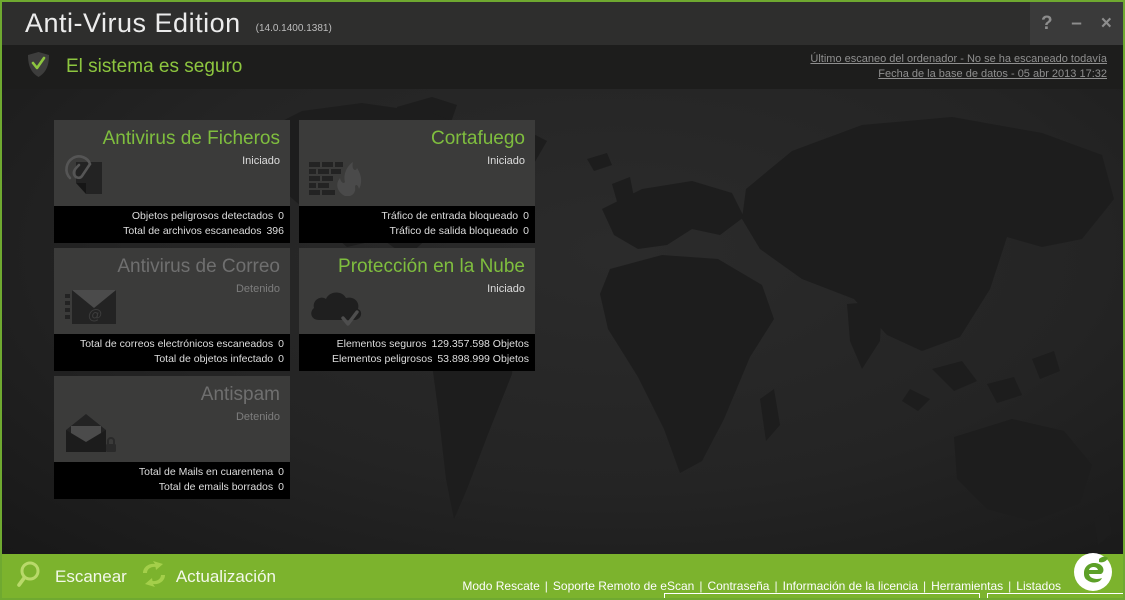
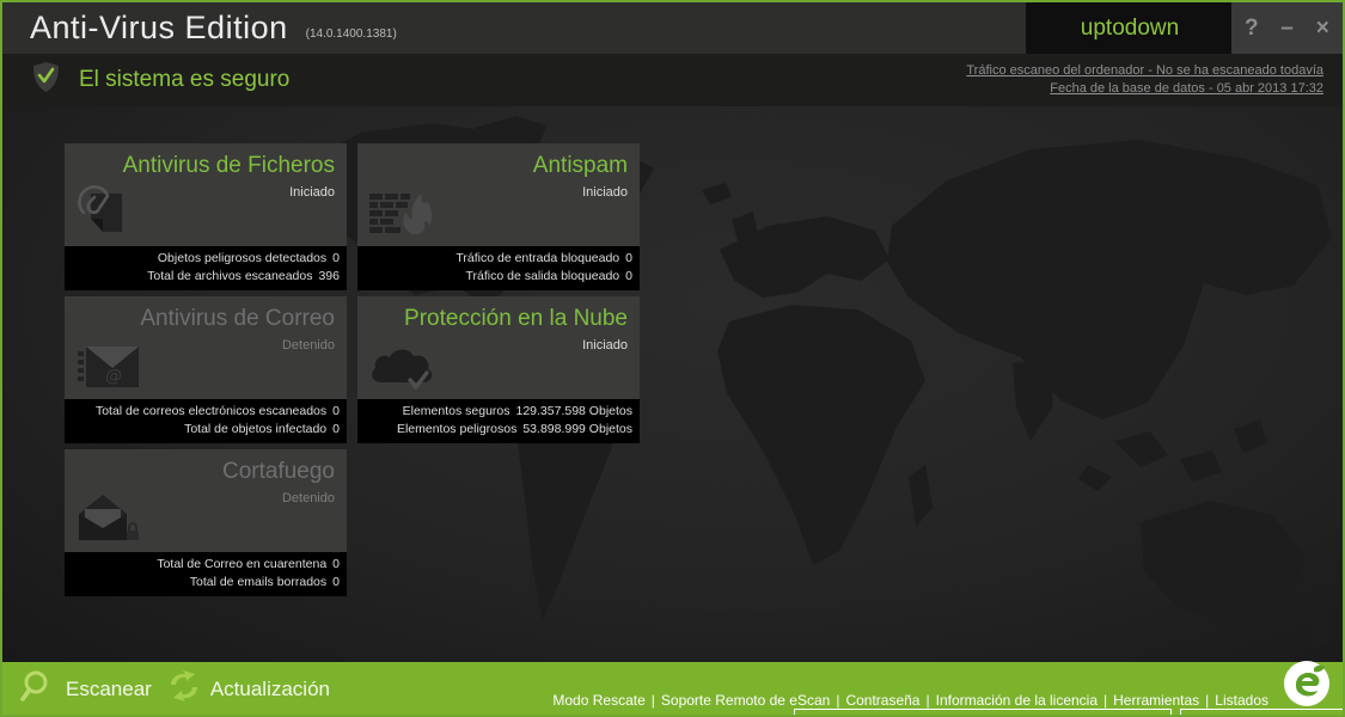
  Anti-Virus Edition
  (14.0.1400.1381)
+ uptodown
  ?
  –
  ×
  El sistema es seguro
- Último escaneo del ordenador - No se ha escaneado todavía
+ Tráfico escaneo del ordenador - No se ha escaneado todavía
  Fecha de la base de datos - 05 abr 2013 17:32
  Antivirus de Ficheros
  Iniciado
  Objetos peligrosos detectados
  0
  Total de archivos escaneados
  396
- Cortafuego
+ Antispam
  Iniciado
  Tráfico de entrada bloqueado
  0
  Tráfico de salida bloqueado
  0
  Antivirus de Correo
  Detenido
  @
  Total de correos electrónicos escaneados
  0
  Total de objetos infectado
  0
  Protección en la Nube
  Iniciado
  Elementos seguros
  129.357.598 Objetos
  Elementos peligrosos
  53.898.999 Objetos
- Antispam
+ Cortafuego
  Detenido
- Total de Mails en cuarentena
+ Total de Correo en cuarentena
  0
  Total de emails borrados
  0
  Escanear
  Actualización
  Modo Rescate | Soporte Remoto de eScan | Contraseña | Información de la licencia | Herramientas | Listados
